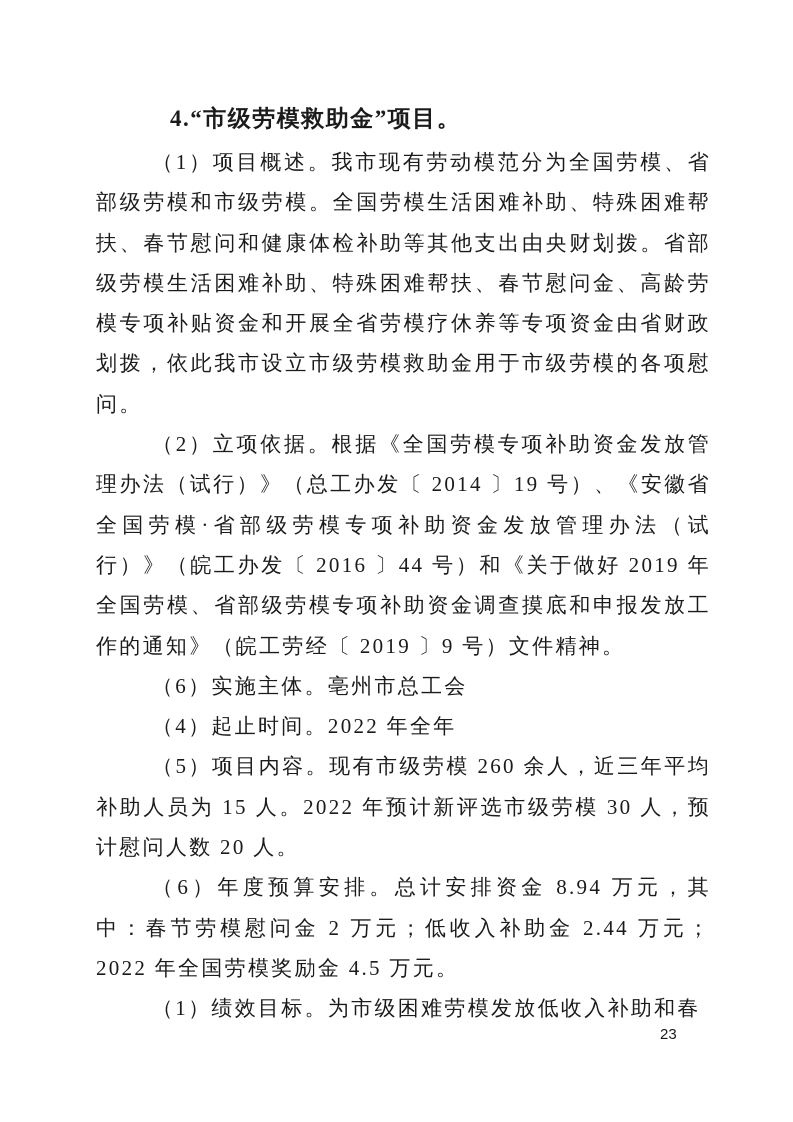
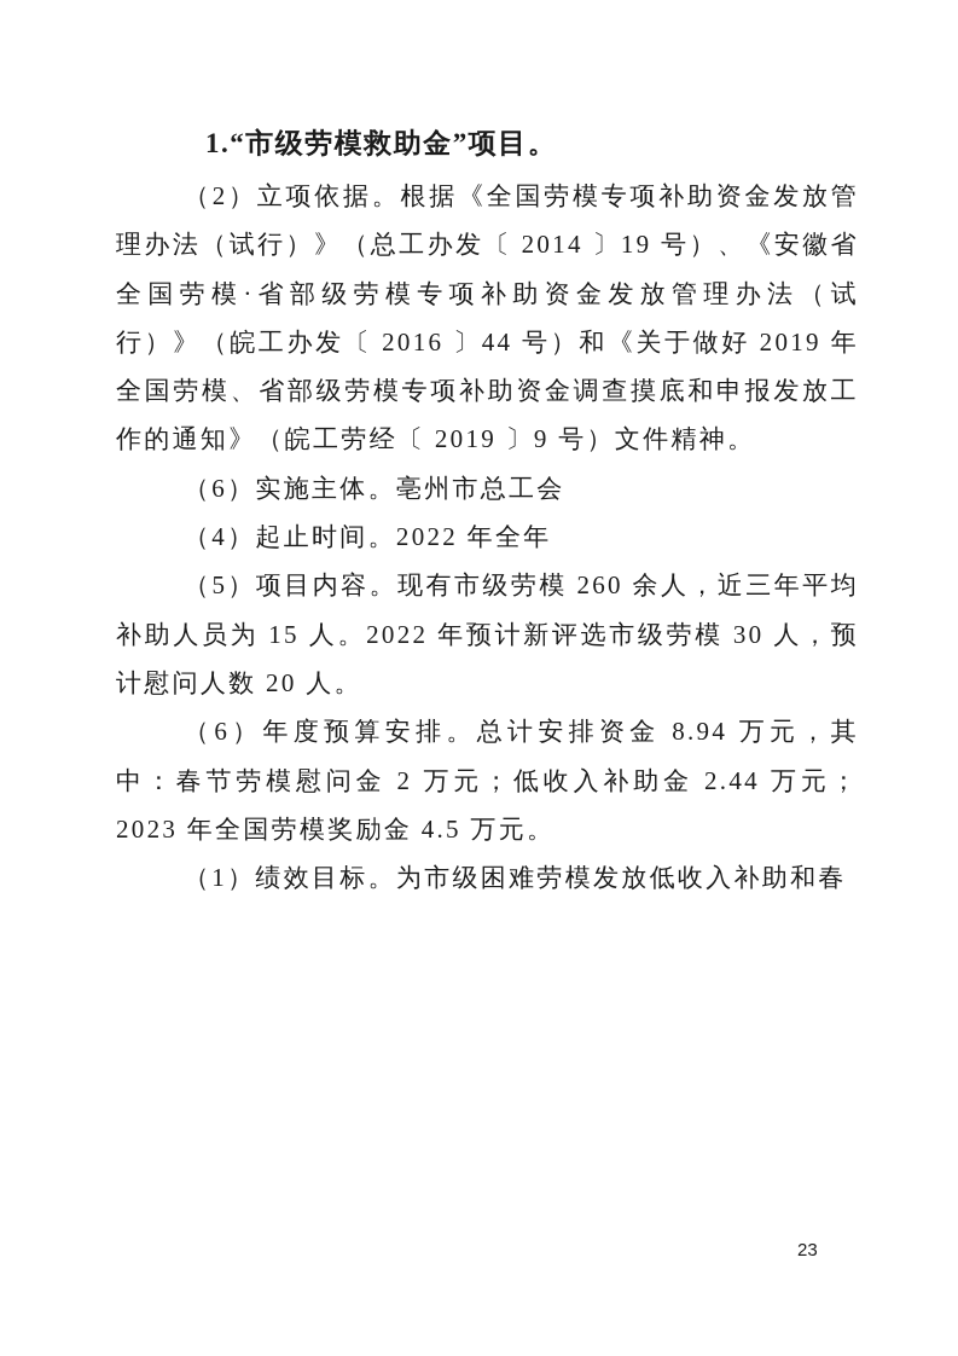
- 4.“市级劳模救助金”项目。
+ 1.“市级劳模救助金”项目。
- （1）项目概述。我市现有劳动模范分为全国劳模、省部级劳模和市级劳模。全国劳模生活困难补助、特殊困难帮扶、春节慰问和健康体检补助等其他支出由央财划拨。省部级劳模生活困难补助、特殊困难帮扶、春节慰问金、高龄劳模专项补贴资金和开展全省劳模疗休养等专项资金由省财政划拨，依此我市设立市级劳模救助金用于市级劳模的各项慰问。
  （2）立项依据。根据《全国劳模专项补助资金发放管理办法（试行）》（总工办发〔 2014 〕19 号）、《安徽省全国劳模·省部级劳模专项补助资金发放管理办法（试行）》（皖工办发〔 2016 〕44 号）和《关于做好 2019 年全国劳模、省部级劳模专项补助资金调查摸底和申报发放工作的通知》（皖工劳经〔 2019 〕9 号）文件精神。
  （6）实施主体。亳州市总工会
  （4）起止时间。2022 年全年
  （5）项目内容。现有市级劳模 260 余人，近三年平均补助人员为 15 人。2022 年预计新评选市级劳模 30 人，预计慰问人数 20 人。
- （6）年度预算安排。总计安排资金 8.94 万元，其中：春节劳模慰问金 2 万元；低收入补助金 2.44 万元； 2022 年全国劳模奖励金 4.5 万元。
+ （6）年度预算安排。总计安排资金 8.94 万元，其中：春节劳模慰问金 2 万元；低收入补助金 2.44 万元； 2023 年全国劳模奖励金 4.5 万元。
  （1）绩效目标。为市级困难劳模发放低收入补助和春
  23
